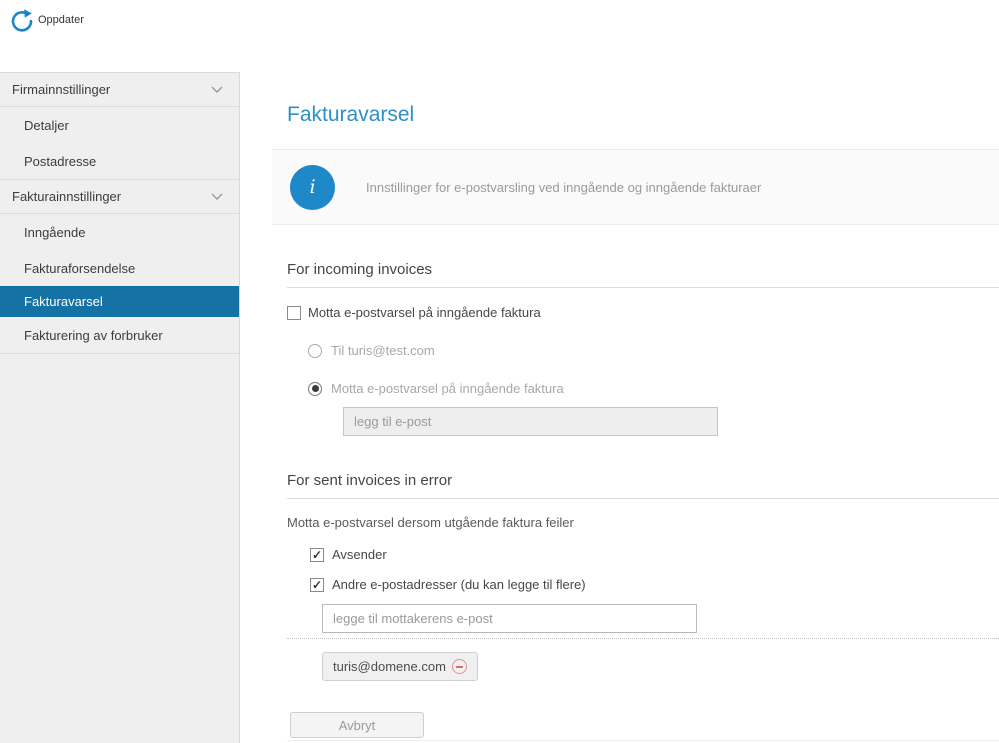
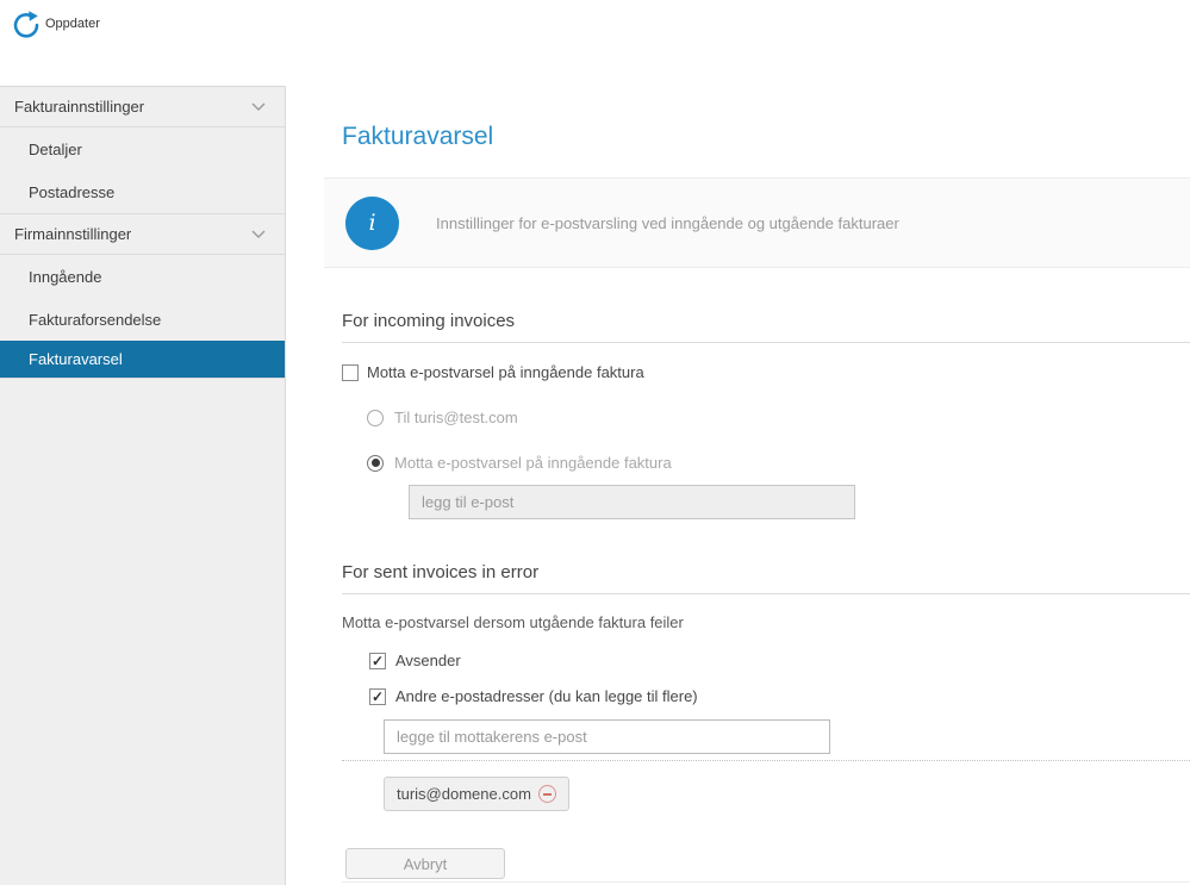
  Oppdater
- Firmainnstillinger
+ Fakturainnstillinger
  Detaljer
  Postadresse
- Fakturainnstillinger
+ Firmainnstillinger
  Inngående
  Fakturaforsendelse
  Fakturavarsel
- Fakturering av forbruker
  Fakturavarsel
  i
- Innstillinger for e-postvarsling ved inngående og inngående fakturaer
+ Innstillinger for e-postvarsling ved inngående og utgående fakturaer
  For incoming invoices
  Motta e-postvarsel på inngående faktura
  Til turis@test.com
  Motta e-postvarsel på inngående faktura
  legg til e-post
  For sent invoices in error
  Motta e-postvarsel dersom utgående faktura feiler
  Avsender
  Andre e-postadresser (du kan legge til flere)
  legge til mottakerens e-post
  turis@domene.com
  Avbryt
